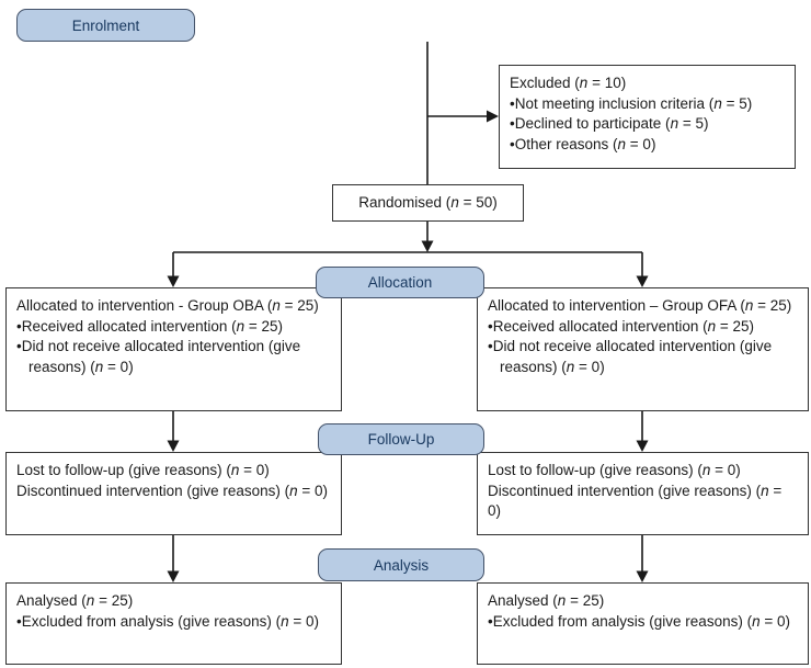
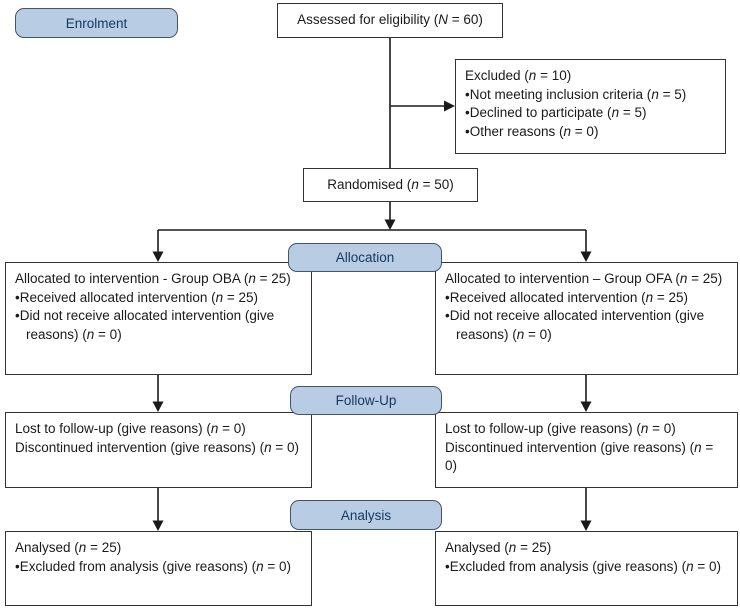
  Enrolment
+ Assessed for eligibility (N = 60)
  Excluded (n = 10)
  Not meeting inclusion criteria (n = 5)
  Declined to participate (n = 5)
  Other reasons (n = 0)
  Randomised (n = 50)
  Allocation
  Allocated to intervention - Group OBA (n = 25)
  Received allocated intervention (n = 25)
  Did not receive allocated intervention (give reasons) (n = 0)
  Allocated to intervention – Group OFA (n = 25)
  Received allocated intervention (n = 25)
  Did not receive allocated intervention (give reasons) (n = 0)
  Follow-Up
  Lost to follow-up (give reasons) (n = 0)
  Discontinued intervention (give reasons) (n = 0)
  Lost to follow-up (give reasons) (n = 0)
  Discontinued intervention (give reasons) (n = 0)
  Analysis
  Analysed (n = 25)
  Excluded from analysis (give reasons) (n = 0)
  Analysed (n = 25)
  Excluded from analysis (give reasons) (n = 0)
